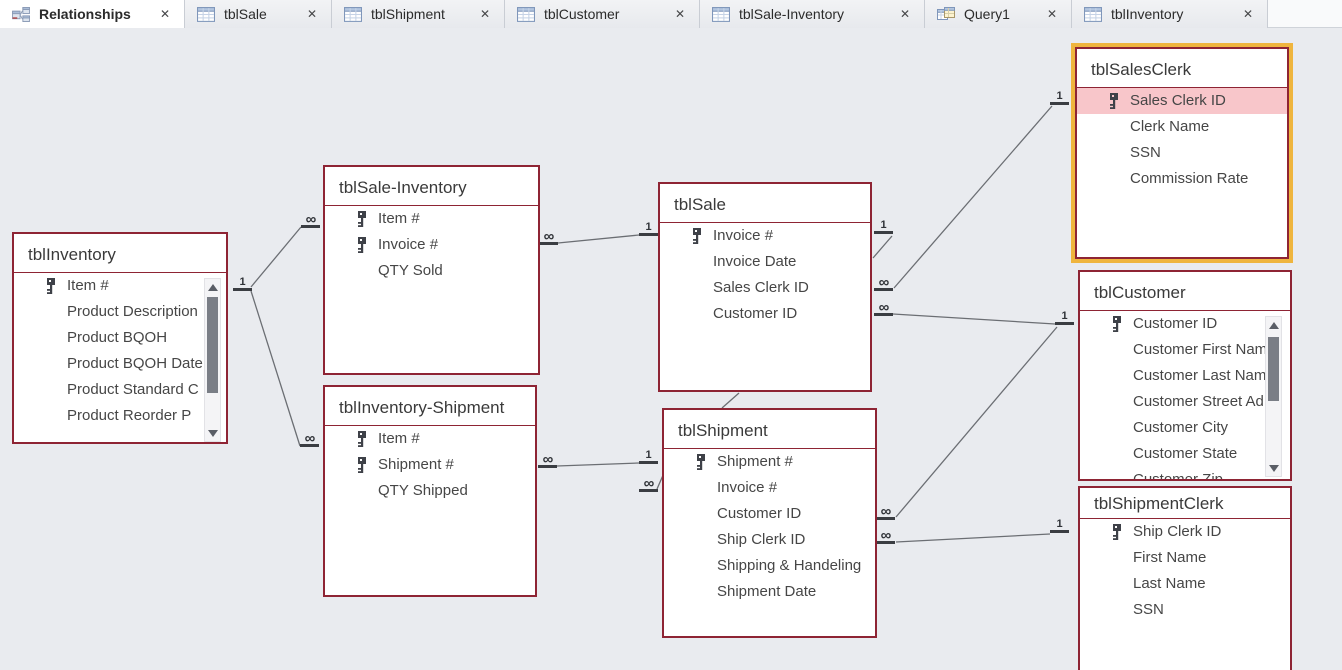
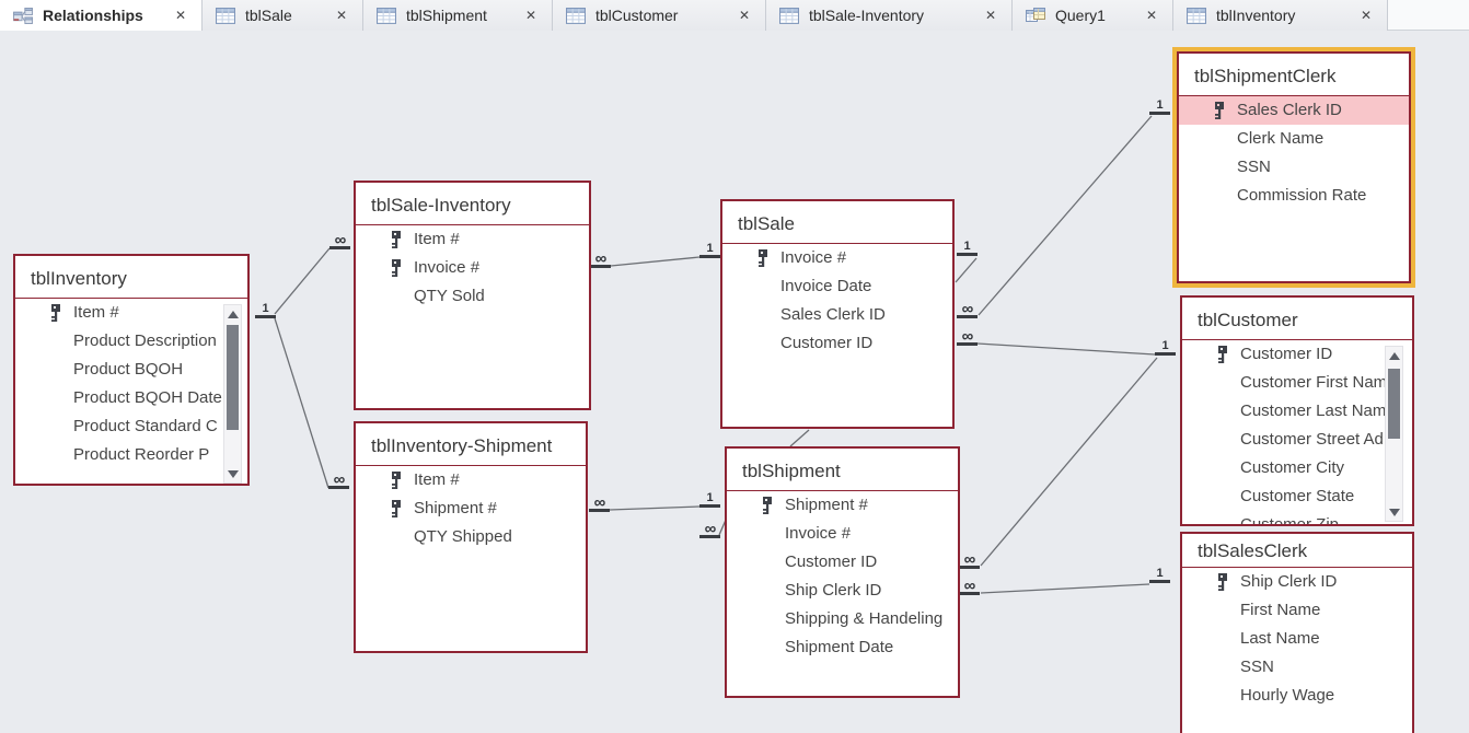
  Relationships
  ✕
  tblSale
  ✕
  tblShipment
  ✕
  tblCustomer
  ✕
  tblSale-Inventory
  ✕
  Query1
  ✕
  tblInventory
  ✕
  1
  ∞
  ∞
  ∞
  1
  ∞
  1
  ∞
  1
  ∞
  1
  ∞
  1
  ∞
  ∞
  1
  tblInventory
  Item #
  Product Description
  Product BQOH
  Product BQOH Date
  Product Standard C
  Product Reorder P
  tblSale-Inventory
  Item #
  Invoice #
  QTY Sold
  tblInventory-Shipment
  Item #
  Shipment #
  QTY Shipped
  tblSale
  Invoice #
  Invoice Date
  Sales Clerk ID
  Customer ID
  tblShipment
  Shipment #
  Invoice #
  Customer ID
  Ship Clerk ID
  Shipping & Handeling
  Shipment Date
- tblSalesClerk
+ tblShipmentClerk
  Sales Clerk ID
  Clerk Name
  SSN
  Commission Rate
  tblCustomer
  Customer ID
  Customer First Nam
  Customer Last Nam
  Customer Street Ad
  Customer City
  Customer State
- tblShipmentClerk
+ tblSalesClerk
  Ship Clerk ID
  First Name
  Last Name
  SSN
+ Hourly Wage
